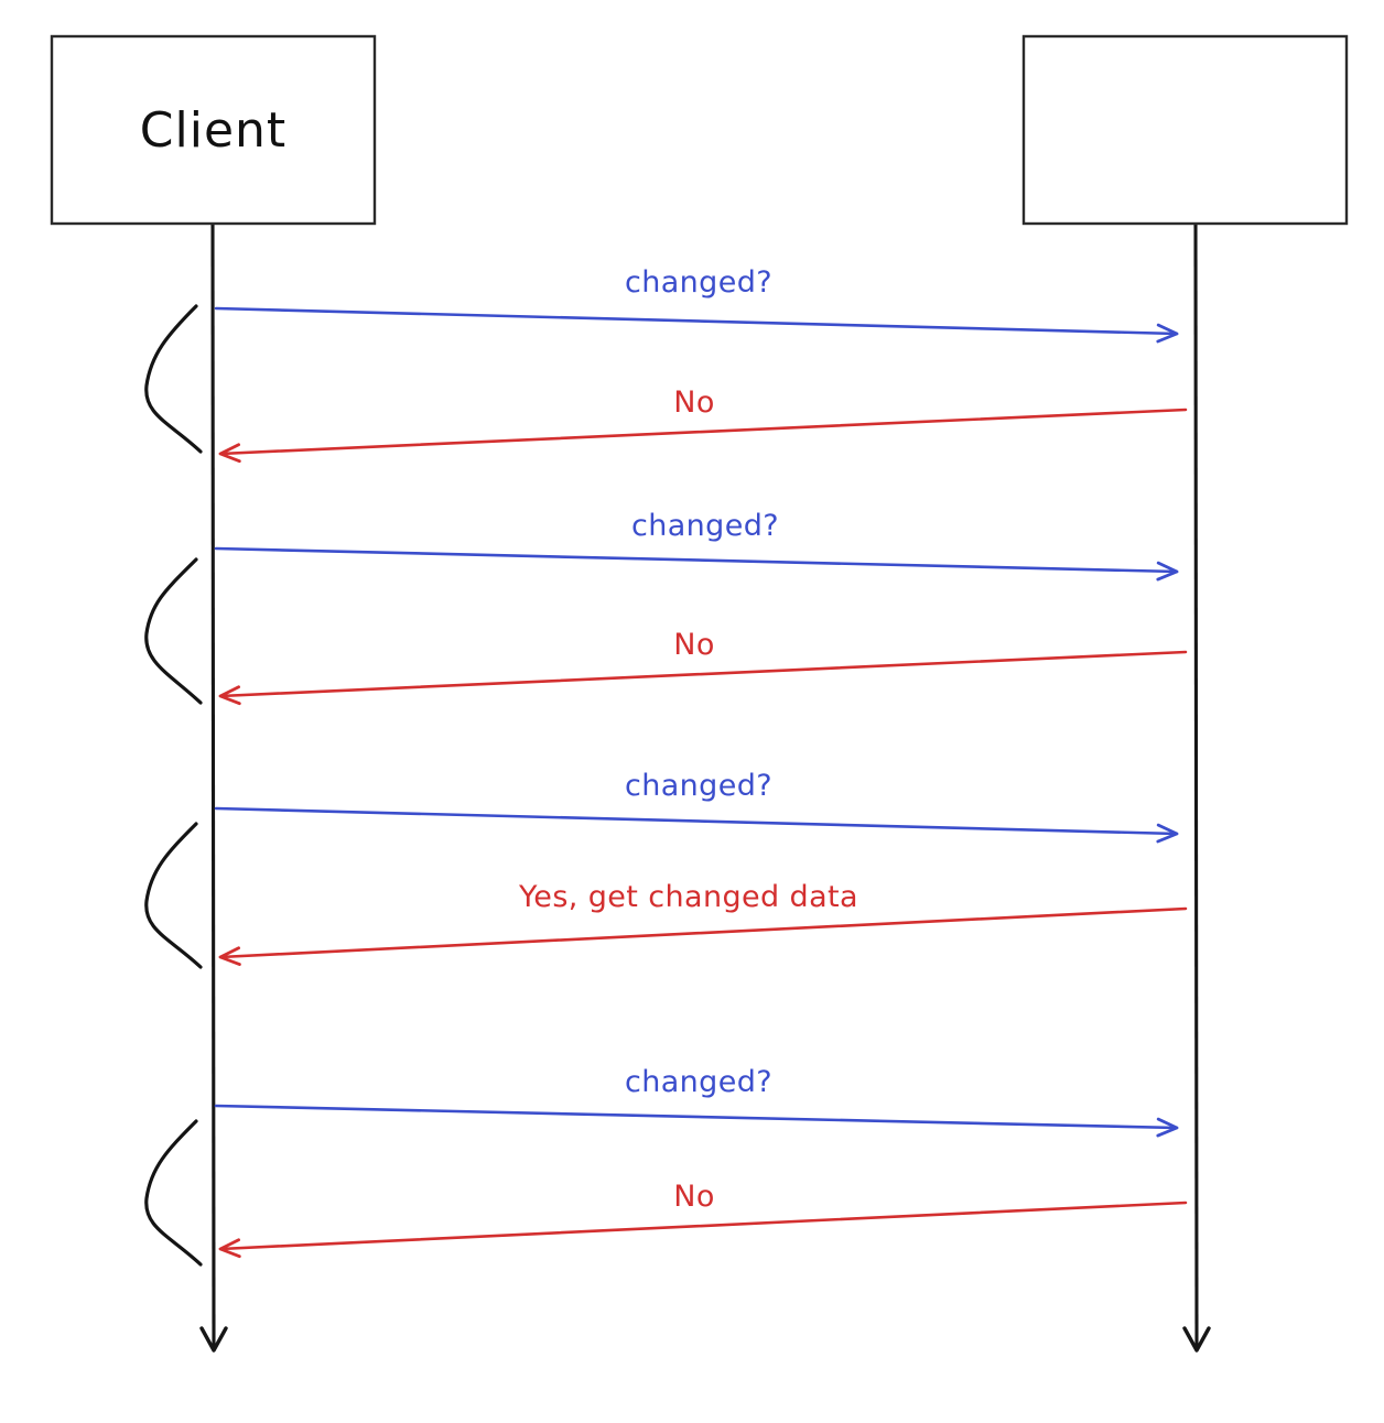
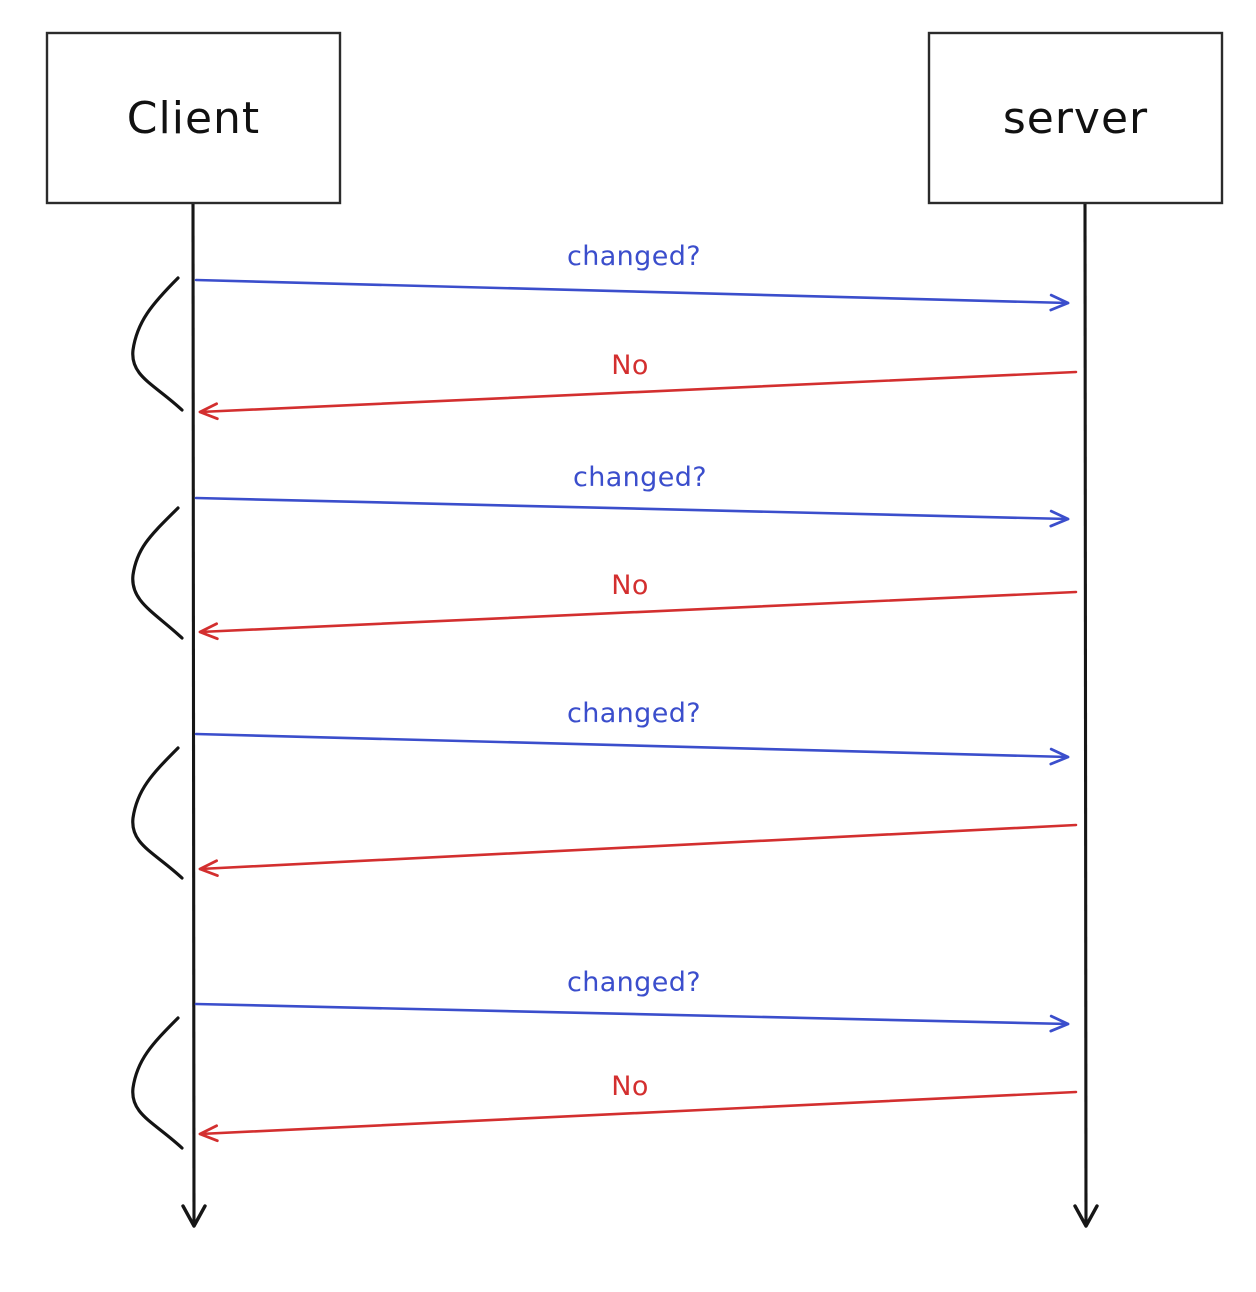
  changed?
  No
  changed?
  No
  changed?
- Yes, get changed data
  changed?
  No
  Client
+ server
